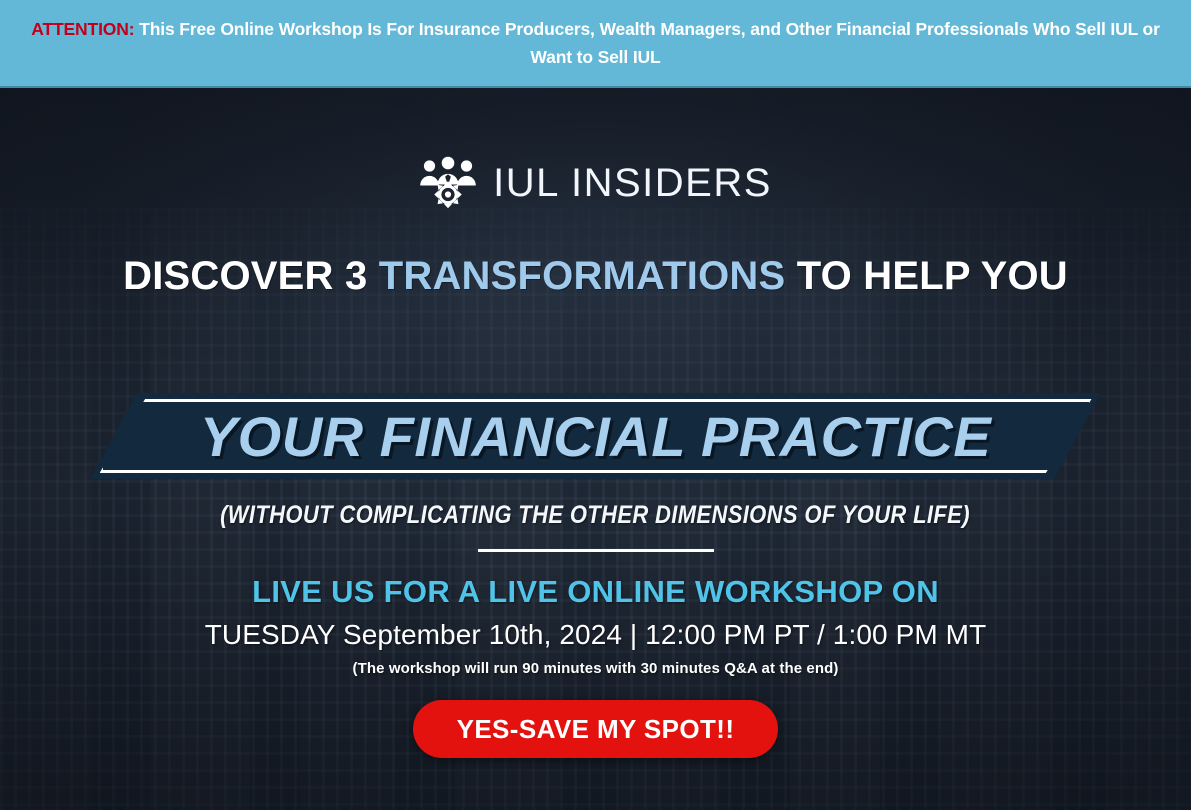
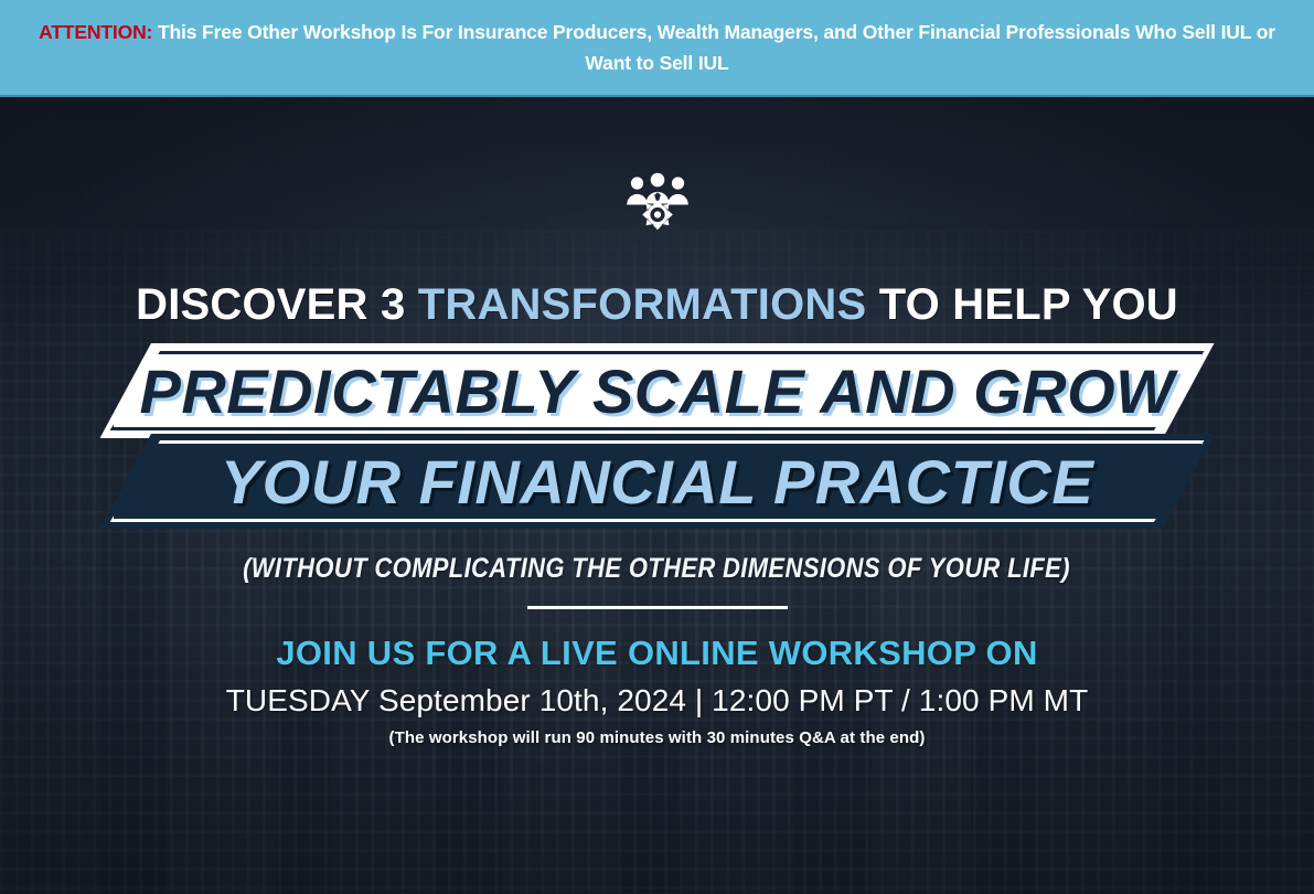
- ATTENTION: This Free Online Workshop Is For Insurance Producers, Wealth Managers, and Other Financial Professionals Who Sell IUL or Want to Sell IUL
+ ATTENTION: This Free Other Workshop Is For Insurance Producers, Wealth Managers, and Other Financial Professionals Who Sell IUL or Want to Sell IUL
- IUL INSIDERS
  DISCOVER 3 TRANSFORMATIONS TO HELP YOU
+ PREDICTABLY SCALE AND GROW
  YOUR FINANCIAL PRACTICE
  (WITHOUT COMPLICATING THE OTHER DIMENSIONS OF YOUR LIFE)
- LIVE US FOR A LIVE ONLINE WORKSHOP ON
+ JOIN US FOR A LIVE ONLINE WORKSHOP ON
  TUESDAY September 10th, 2024 | 12:00 PM PT / 1:00 PM MT
  (The workshop will run 90 minutes with 30 minutes Q&A at the end)
- YES-SAVE MY SPOT!!
